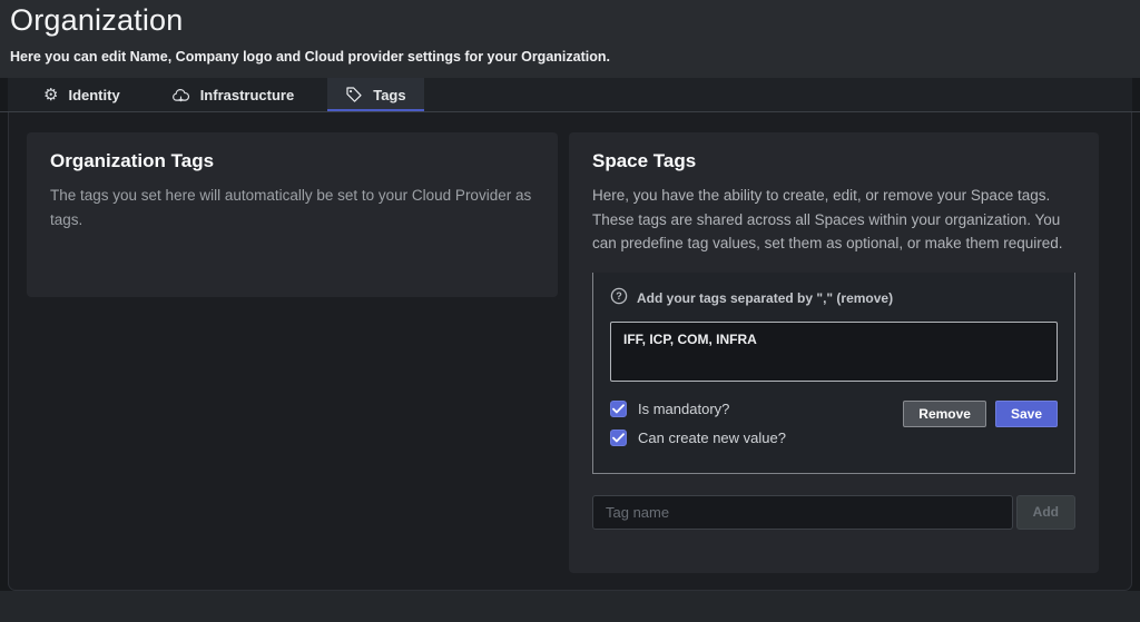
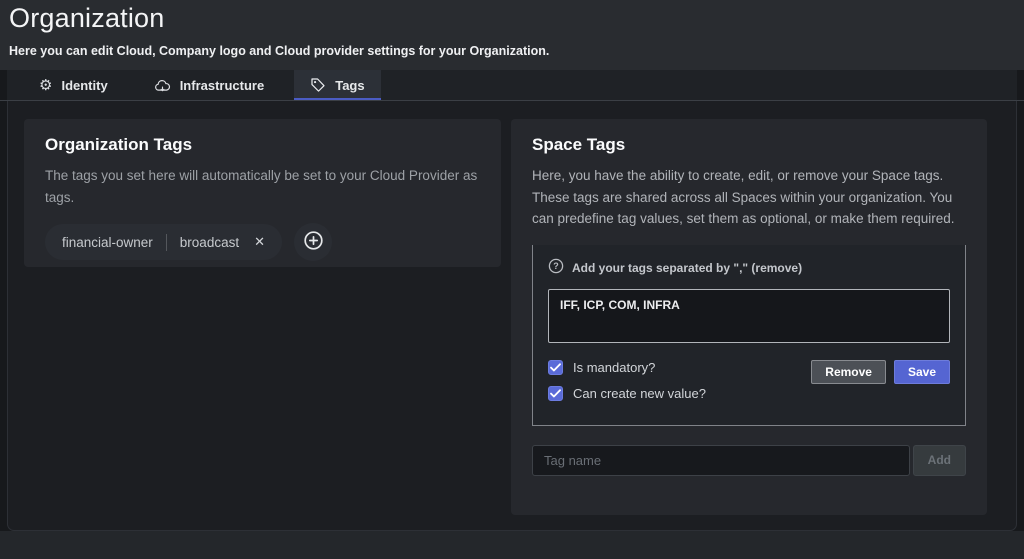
  Organization
- Here you can edit Name, Company logo and Cloud provider settings for your Organization.
+ Here you can edit Cloud, Company logo and Cloud provider settings for your Organization.
  ⚙
  Identity
  Infrastructure
  Tags
  Organization Tags
  The tags you set here will automatically be set to your Cloud Provider as tags.
+ financial-owner
+ broadcast
+ ✕
  Space Tags
  Here, you have the ability to create, edit, or remove your Space tags. These tags are shared across all Spaces within your organization. You can predefine tag values, set them as optional, or make them required.
  ?
  Add your tags separated by "," (remove)
  IFF, ICP, COM, INFRA
  Is mandatory?
  Can create new value?
  Remove
  Save
  Tag name
  Add
